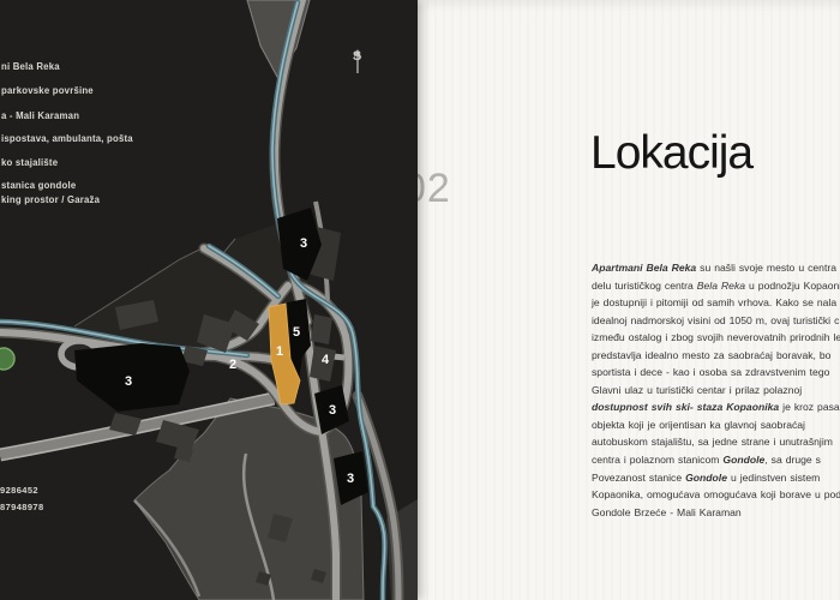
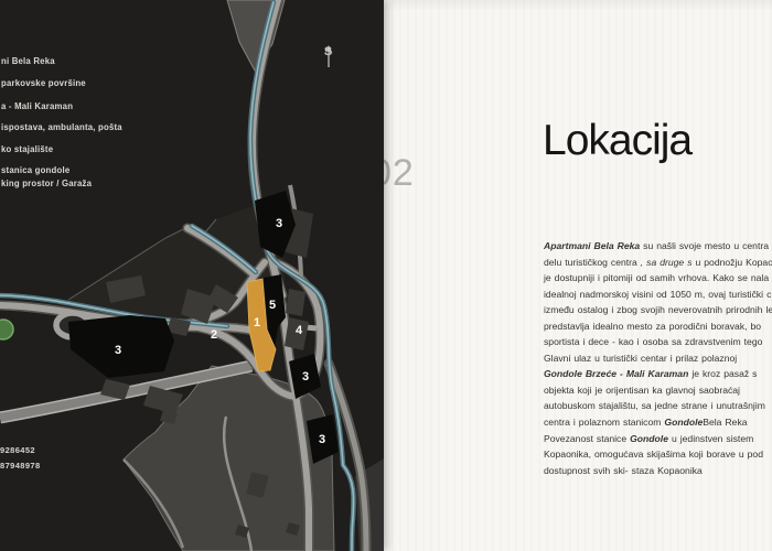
  Lokacija
  Apartmani Bela Reka su našli svoje mesto u centra
- delu turističkog centra Bela Reka u podnožju Kopaon
+ delu turističkog centra , sa druge s u podnožju Kopao
  je dostupniji i pitomiji od samih vrhova. Kako se nala
  idealnoj nadmorskoj visini od 1050 m, ovaj turistički c
  između ostalog i zbog svojih neverovatnih prirodnih le
- predstavlja idealno mesto za saobraćaj boravak, bo
+ predstavlja idealno mesto za porodični boravak, bo
  sportista i dece - kao i osoba sa zdravstvenim tego
  Glavni ulaz u turistički centar i prilaz polaznoj
- dostupnost svih ski- staza Kopaonika je kroz pasa
+ Gondole Brzeće - Mali Karaman je kroz pasaž s
  objekta koji je orijentisan ka glavnoj saobraćaj
  autobuskom stajalištu, sa jedne strane i unutrašnjim
- centra i polaznom stanicom Gondole, sa druge s
+ centra i polaznom stanicom GondoleBela Reka
  Povezanost stanice Gondole u jedinstven sistem
- Kopaonika, omogućava omogućava koji borave u pod
+ Kopaonika, omogućava skijašima koji borave u pod
- Gondole Brzeće - Mali Karaman
+ dostupnost svih ski- staza Kopaonika
  ni Bela Reka
  parkovske površine
  a - Mali Karaman
  ispostava, ambulanta, pošta
  ko stajalište
  stanica gondole
  king prostor / Garaža
  3
  5
  1
  2
  4
  3
  3
  3
  9286452
  87948978
